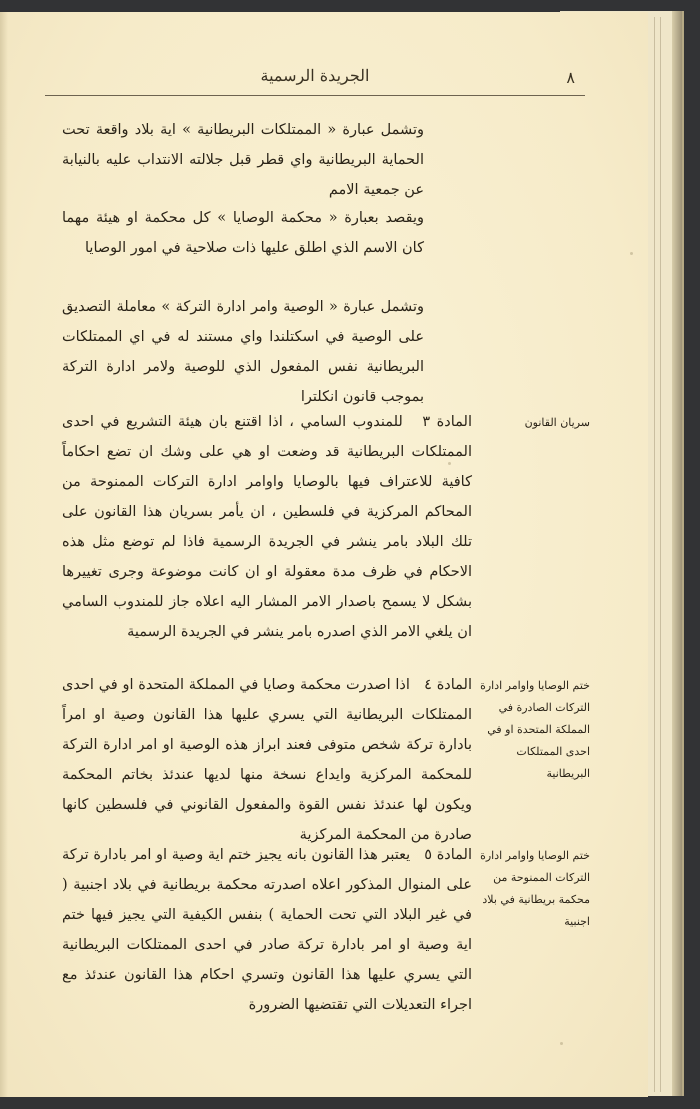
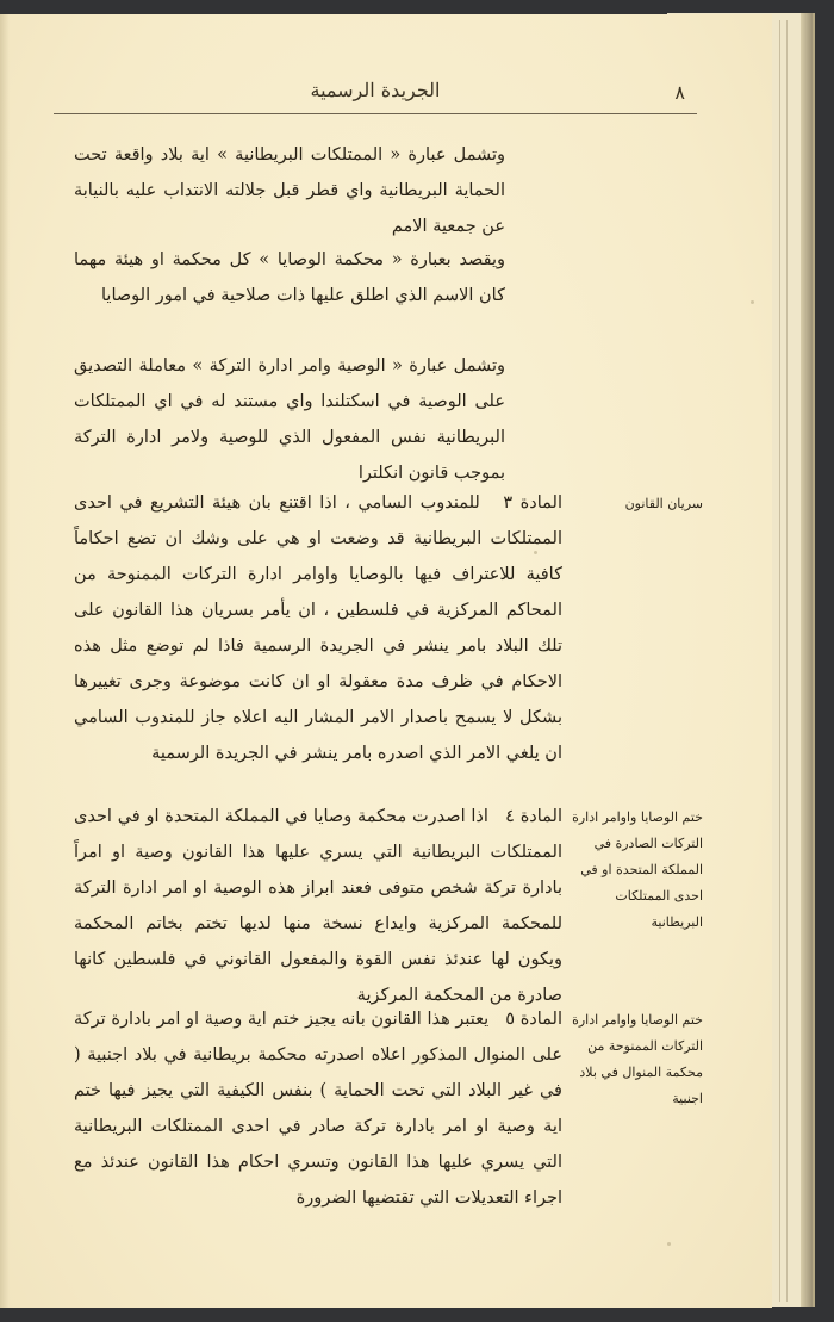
  ٨
  الجريدة الرسمية
  وتشمل عبارة « الممتلكات البريطانية » اية بلاد واقعة تحت الحماية البريطانية واي قطر قبل جلالته الانتداب عليه بالنيابة عن جمعية الامم
  ويقصد بعبارة « محكمة الوصايا » كل محكمة او هيئة مهما كان الاسم الذي اطلق عليها ذات صلاحية في امور الوصايا
  وتشمل عبارة « الوصية وامر ادارة التركة » معاملة التصديق على الوصية في اسكتلندا واي مستند له في اي الممتلكات البريطانية نفس المفعول الذي للوصية ولامر ادارة التركة بموجب قانون انكلترا
  سريان القانون
  المادة ٣ للمندوب السامي ، اذا اقتنع بان هيئة التشريع في احدى الممتلكات البريطانية قد وضعت او هي على وشك ان تضع احكاماً كافية للاعتراف فيها بالوصايا واوامر ادارة التركات الممنوحة من المحاكم المركزية في فلسطين ، ان يأمر بسريان هذا القانون على تلك البلاد بامر ينشر في الجريدة الرسمية فاذا لم توضع مثل هذه الاحكام في ظرف مدة معقولة او ان كانت موضوعة وجرى تغييرها بشكل لا يسمح باصدار الامر المشار اليه اعلاه جاز للمندوب السامي ان يلغي الامر الذي اصدره بامر ينشر في الجريدة الرسمية
  ختم الوصايا واوامر ادارة التركات الصادرة في المملكة المتحدة او في احدى الممتلكات البريطانية
- المادة ٤ اذا اصدرت محكمة وصايا في المملكة المتحدة او في احدى الممتلكات البريطانية التي يسري عليها هذا القانون وصية او امراً بادارة تركة شخص متوفى فعند ابراز هذه الوصية او امر ادارة التركة للمحكمة المركزية وايداع نسخة منها لديها عندئذ بخاتم المحكمة ويكون لها عندئذ نفس القوة والمفعول القانوني في فلسطين كانها صادرة من المحكمة المركزية
+ المادة ٤ اذا اصدرت محكمة وصايا في المملكة المتحدة او في احدى الممتلكات البريطانية التي يسري عليها هذا القانون وصية او امراً بادارة تركة شخص متوفى فعند ابراز هذه الوصية او امر ادارة التركة للمحكمة المركزية وايداع نسخة منها لديها تختم بخاتم المحكمة ويكون لها عندئذ نفس القوة والمفعول القانوني في فلسطين كانها صادرة من المحكمة المركزية
- ختم الوصايا واوامر ادارة التركات الممنوحة من محكمة بريطانية في بلاد اجنبية
+ ختم الوصايا واوامر ادارة التركات الممنوحة من محكمة المنوال في بلاد اجنبية
  المادة ٥ يعتبر هذا القانون بانه يجيز ختم اية وصية او امر بادارة تركة على المنوال المذكور اعلاه اصدرته محكمة بريطانية في بلاد اجنبية ( في غير البلاد التي تحت الحماية ) بنفس الكيفية التي يجيز فيها ختم اية وصية او امر بادارة تركة صادر في احدى الممتلكات البريطانية التي يسري عليها هذا القانون وتسري احكام هذا القانون عندئذ مع اجراء التعديلات التي تقتضيها الضرورة
